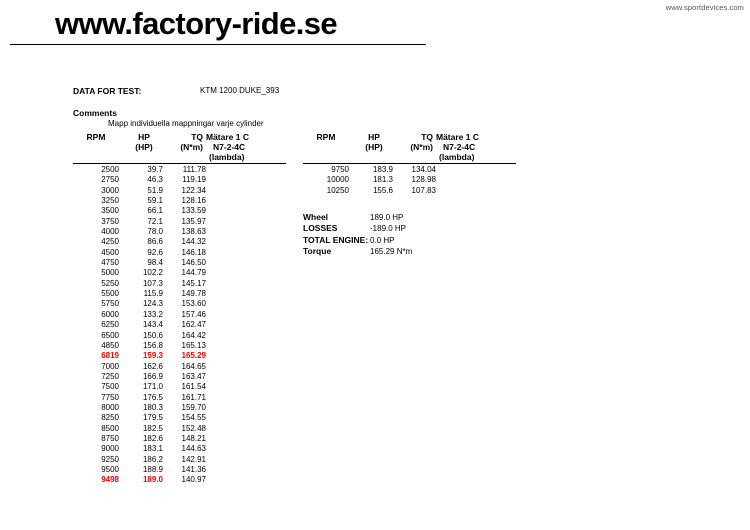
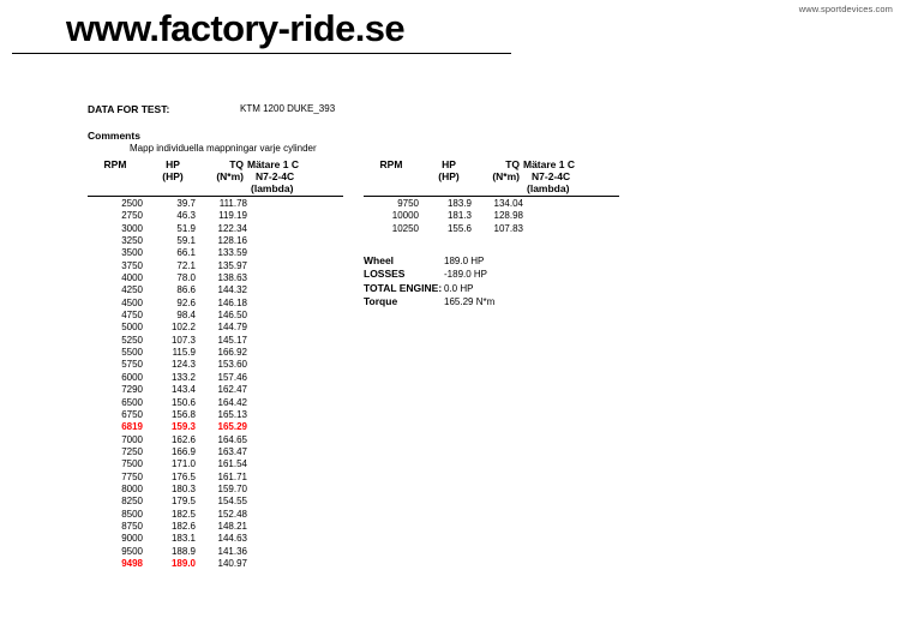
  www.sportdevices.com
  www.factory-ride.se
  DATA FOR TEST:
  KTM 1200 DUKE_393
  Comments
  Mapp individuella mappningar varje cylinder
  RPM
  HP
  (HP)
  TQ
  (N*m)
  Mätare 1 C
  N7-2-4C
  (lambda)
  2500
  39.7
  111.78
  2750
  46.3
  119.19
  3000
  51.9
  122.34
  3250
  59.1
  128.16
  3500
  66.1
  133.59
  3750
  72.1
  135.97
  4000
  78.0
  138.63
  4250
  86.6
  144.32
  4500
  92.6
  146.18
  4750
  98.4
  146.50
  5000
  102.2
  144.79
  5250
  107.3
  145.17
  5500
  115.9
- 149.78
+ 166.92
  5750
  124.3
  153.60
  6000
  133.2
  157.46
- 6250
+ 7290
  143.4
  162.47
  6500
  150.6
  164.42
- 4850
+ 6750
  156.8
  165.13
  6819
  159.3
  165.29
  7000
  162.6
  164.65
  7250
  166.9
  163.47
  7500
  171.0
  161.54
  7750
  176.5
  161.71
  8000
  180.3
  159.70
  8250
  179.5
  154.55
  8500
  182.5
  152.48
  8750
  182.6
  148.21
  9000
  183.1
  144.63
- 9250
- 186.2
- 142.91
  9500
  188.9
  141.36
  9498
  189.0
  140.97
  RPM
  HP
  (HP)
  TQ
  (N*m)
  Mätare 1 C
  N7-2-4C
  (lambda)
  9750
  183.9
  134.04
  10000
  181.3
  128.98
  10250
  155.6
  107.83
  Wheel
  189.0 HP
  LOSSES
  -189.0 HP
  TOTAL ENGINE:
  0.0 HP
  Torque
  165.29 N*m
